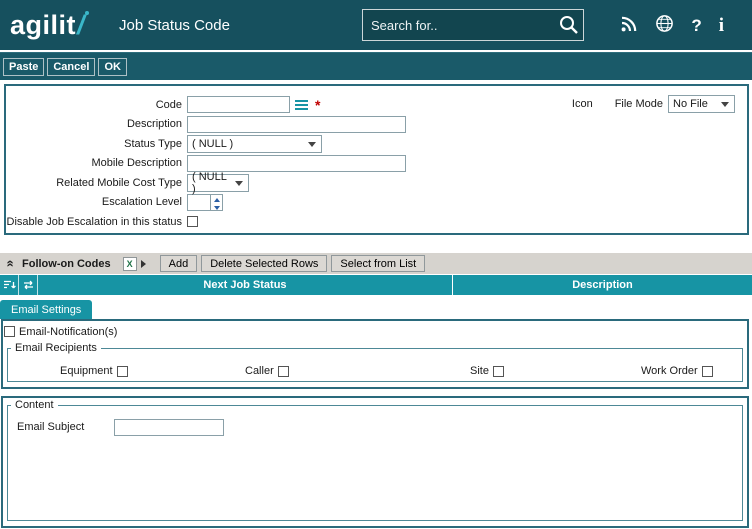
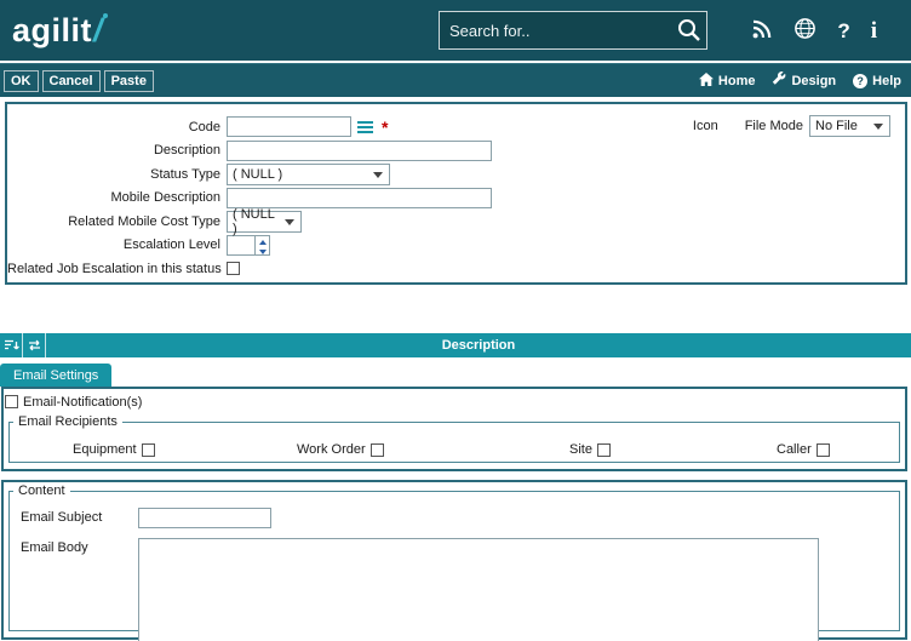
  agilit
  /
- Job Status Code
  Search for..
- Paste
+ OK
  Cancel
- OK
+ Paste
+ Home
+ Design
+ Help
  Code
  *
  Description
  Status Type
  ( NULL )
  Mobile Description
  Related Mobile Cost Type
  ( NULL )
  Escalation Level
- Disable Job Escalation in this status
+ Related Job Escalation in this status
  Icon
  File Mode
  No File
- Follow-on Codes
- X
- Add
- Delete Selected Rows
- Select from List
- Next Job Status
  Description
  Email Settings
  Email-Notification(s)
  Email Recipients
  Equipment
- Caller
+ Work Order
  Site
- Work Order
+ Caller
  Content
  Email Subject
+ Email Body
